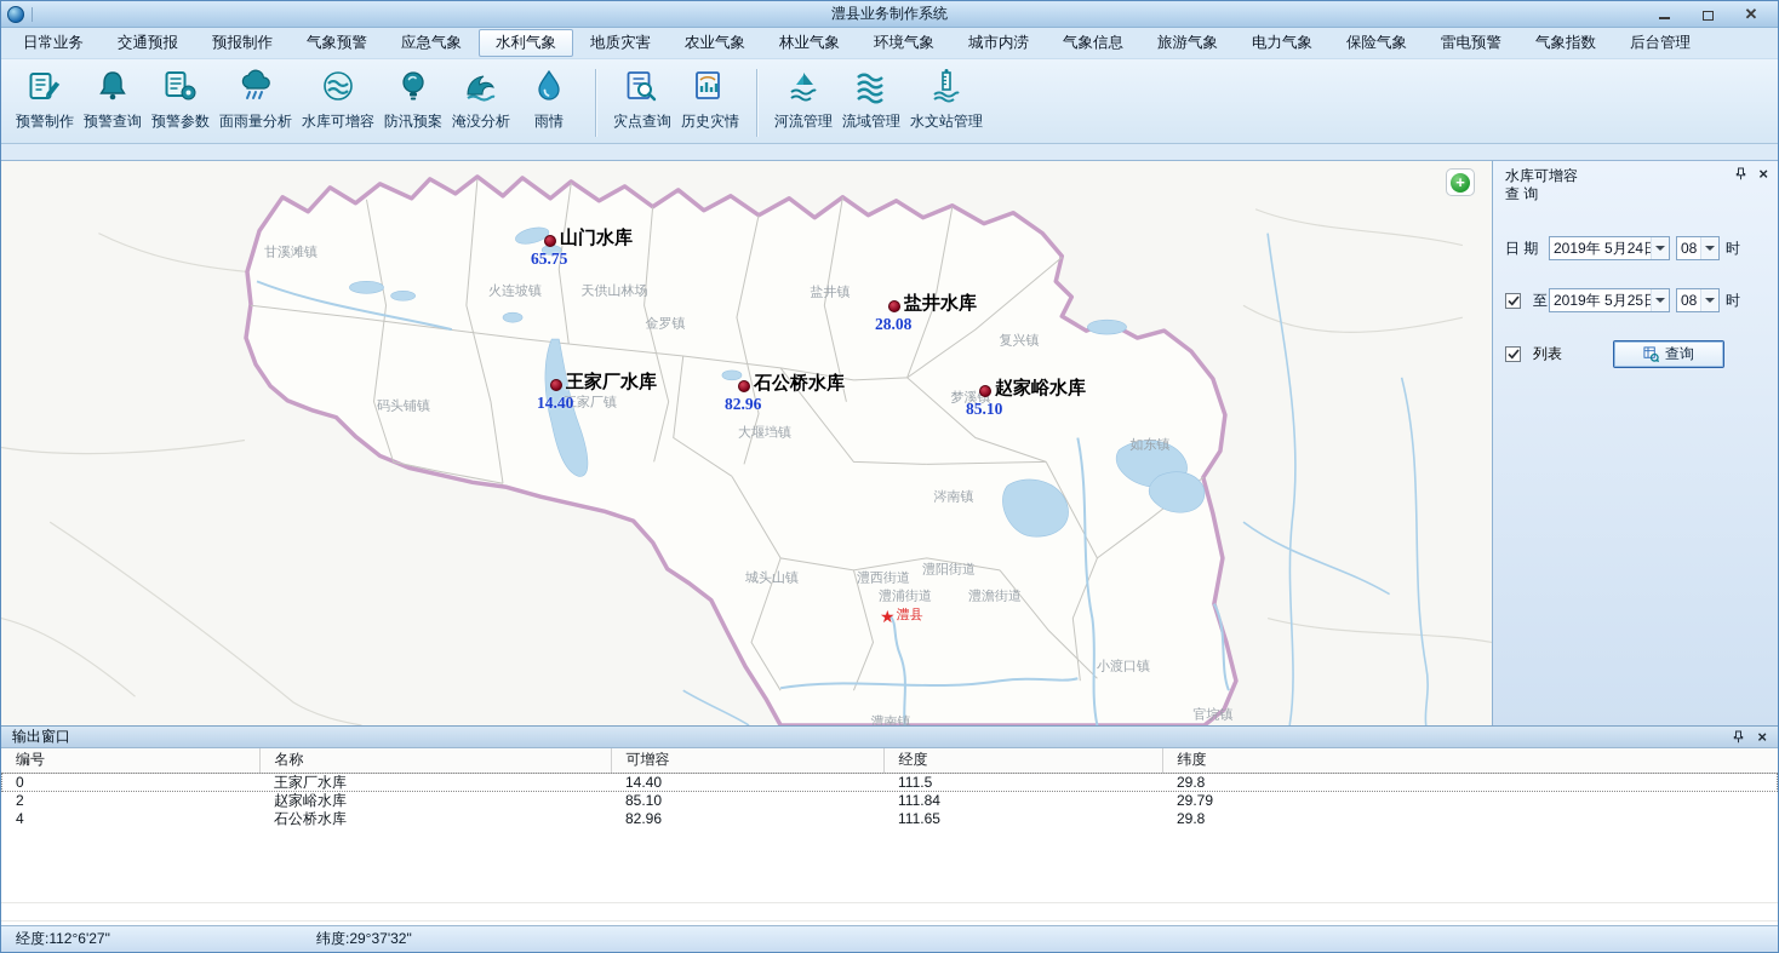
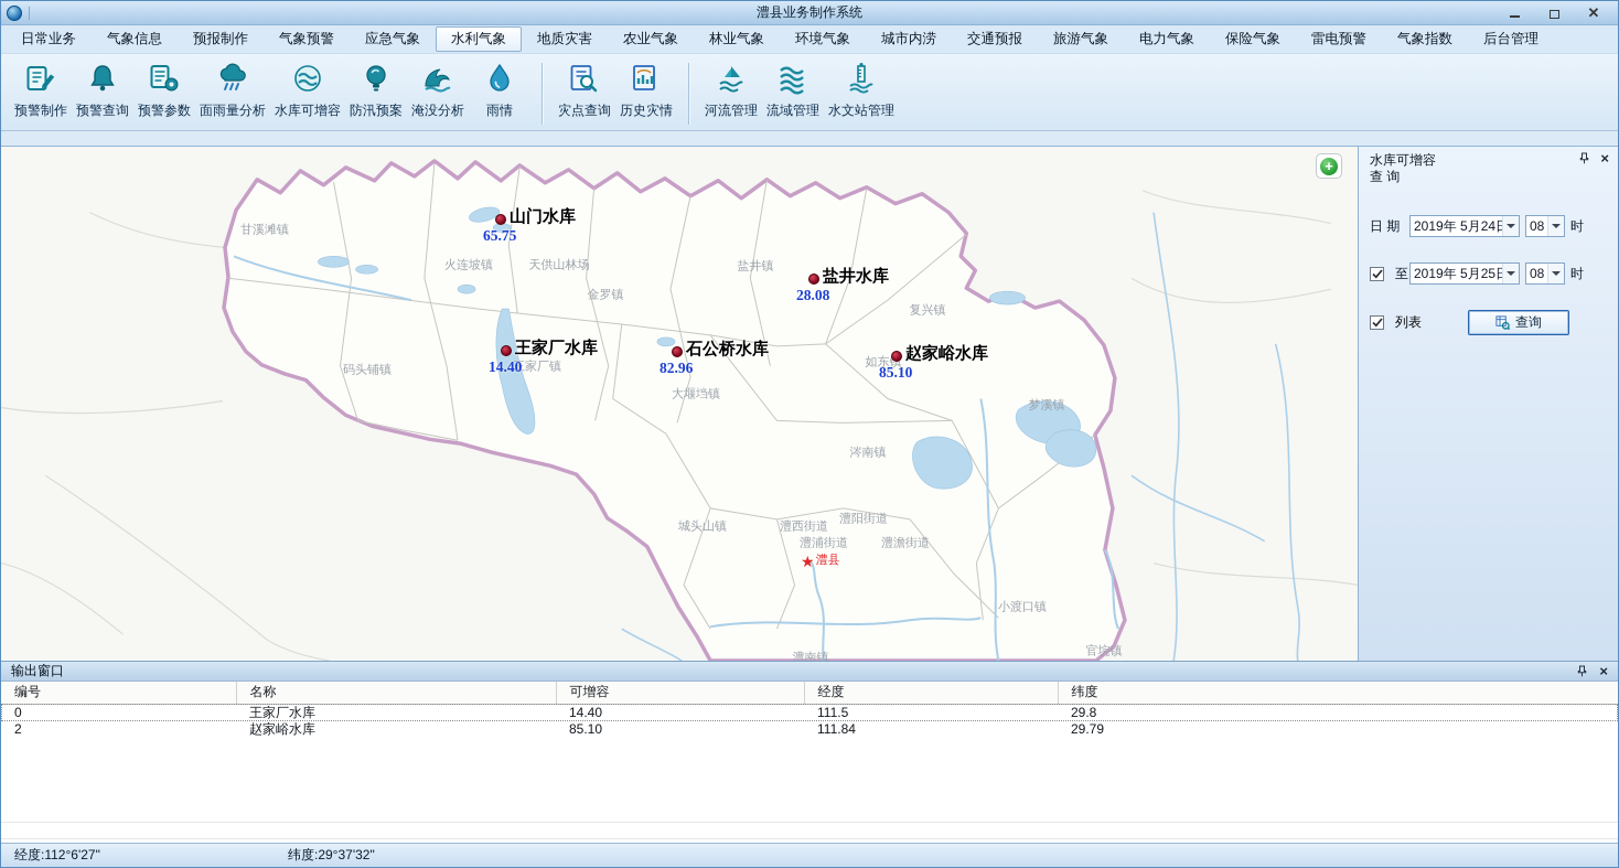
  澧县业务制作系统
  ✕
  日常业务
- 交通预报
+ 气象信息
  预报制作
  气象预警
  应急气象
  水利气象
  地质灾害
  农业气象
  林业气象
  环境气象
  城市内涝
- 气象信息
+ 交通预报
  旅游气象
  电力气象
  保险气象
  雷电预警
  气象指数
  后台管理
  预警制作
  预警查询
  预警参数
  面雨量分析
  水库可增容
  防汛预案
  淹没分析
  雨情
  灾点查询
  历史灾情
  河流管理
  流域管理
  水文站管理
  甘溪滩镇
  火连坡镇
  天供山林场
  金罗镇
  盐井镇
  复兴镇
  码头铺镇
  王家厂镇
- 梦溪镇
+ 如东镇
  大堰垱镇
  涔南镇
- 如东镇
+ 梦溪镇
  城头山镇
  澧西街道
  澧阳街道
  澧浦街道
  澧澹街道
  小渡口镇
  官垸镇
  澧南镇
  山门水库
  65.75
  盐井水库
  28.08
  王家厂水库
  14.40
  石公桥水库
  82.96
  赵家峪水库
  85.10
  ★
  澧县
  +
  水库可增容
  查 询
  ×
  日 期
  2019年 5月24
  08
  时
  至
  2019年 5月25
  08
  时
  列表
  查询
  输出窗口
  ×
  编号	名称	可增容	经度	纬度
  0	王家厂水库	14.40	111.5	29.8
  2	赵家峪水库	85.10	111.84	29.79
- 4	石公桥水库	82.96	111.65	29.8
  经度:112°6'27"
  纬度:29°37'32"
